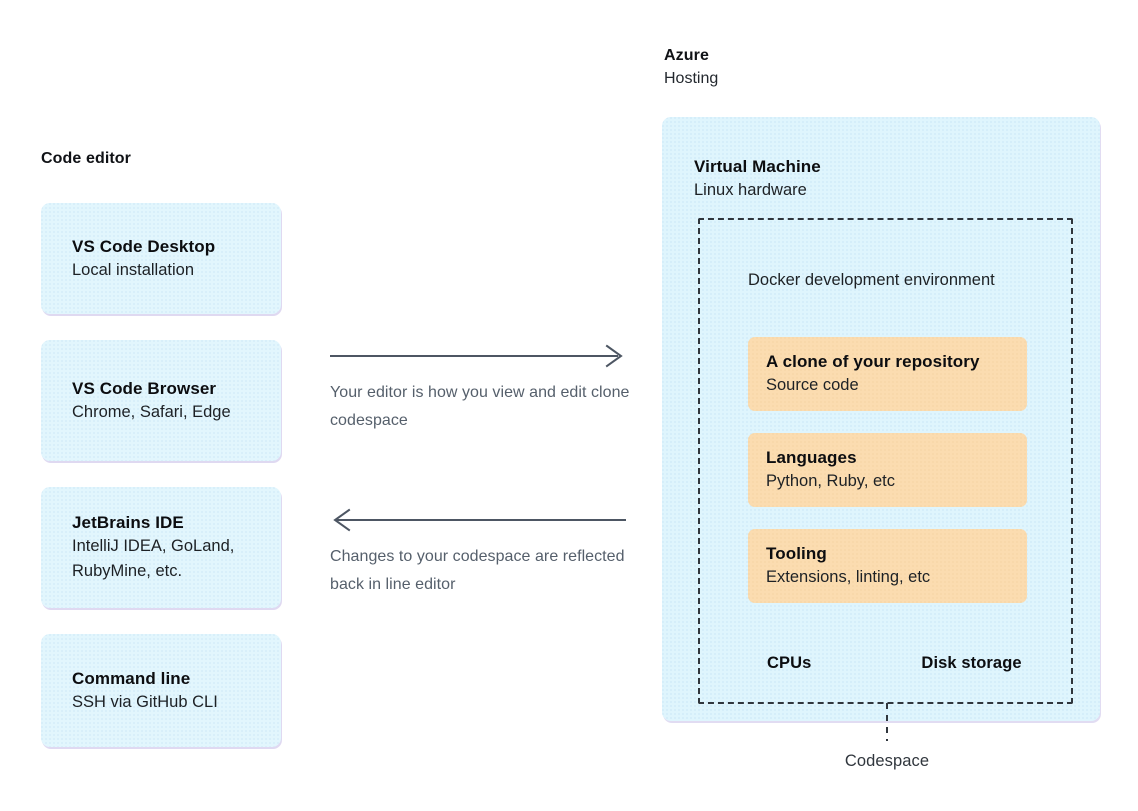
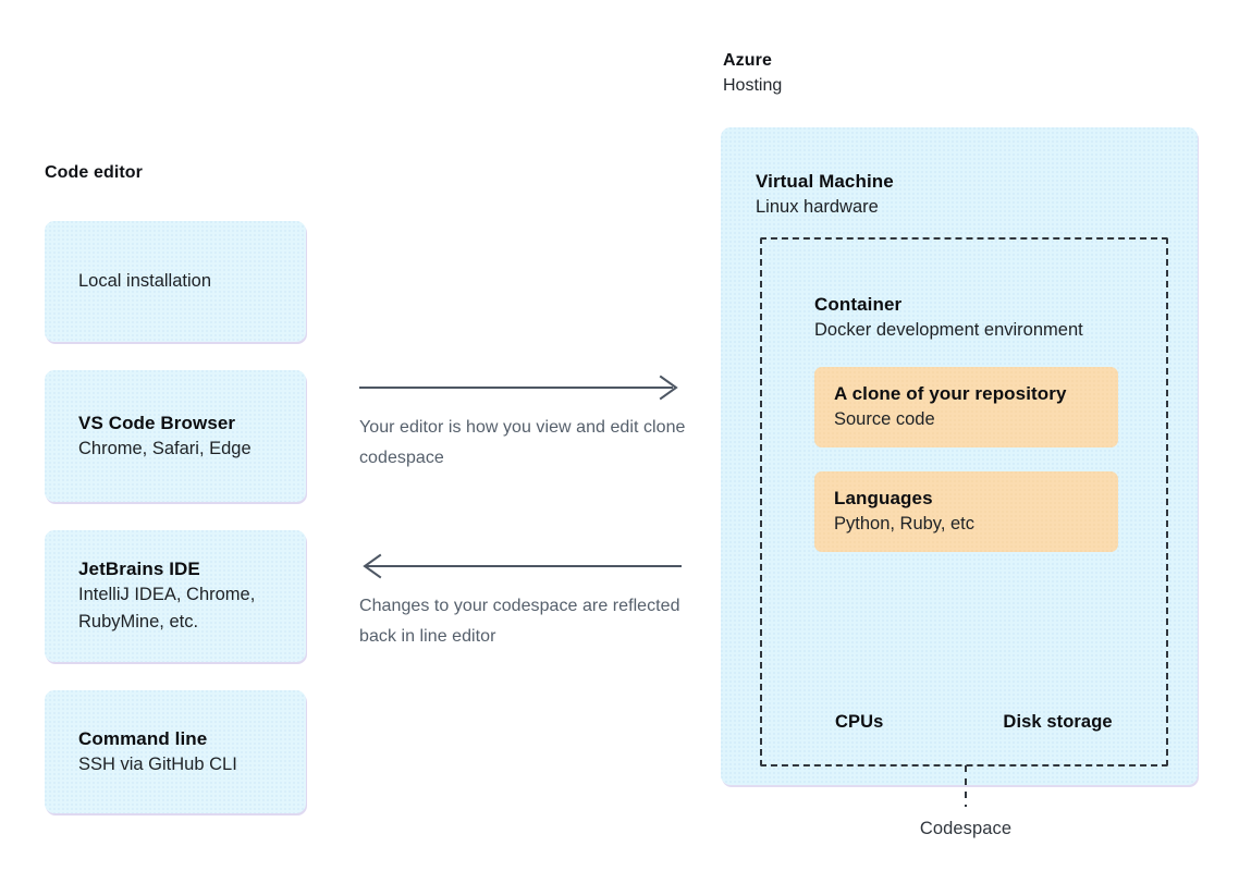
  Code editor
- VS Code Desktop
  Local installation
  VS Code Browser
  Chrome, Safari, Edge
  JetBrains IDE
- IntelliJ IDEA, GoLand, RubyMine, etc.
+ IntelliJ IDEA, Chrome, RubyMine, etc.
  Command line
  SSH via GitHub CLI
  Your editor is how you view and edit clone codespace
  Changes to your codespace are reflected back in line editor
  Azure
  Hosting
  Virtual Machine
  Linux hardware
+ Container
  Docker development environment
  A clone of your repository
  Source code
  Languages
  Python, Ruby, etc
- Tooling
- Extensions, linting, etc
  CPUs
  Disk storage
  Codespace
